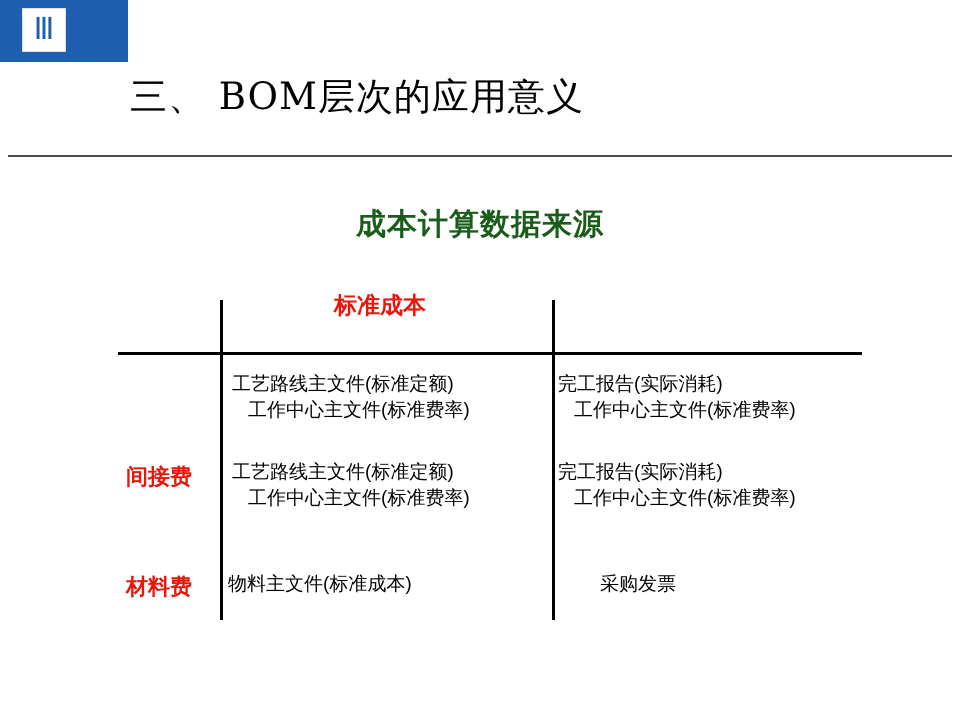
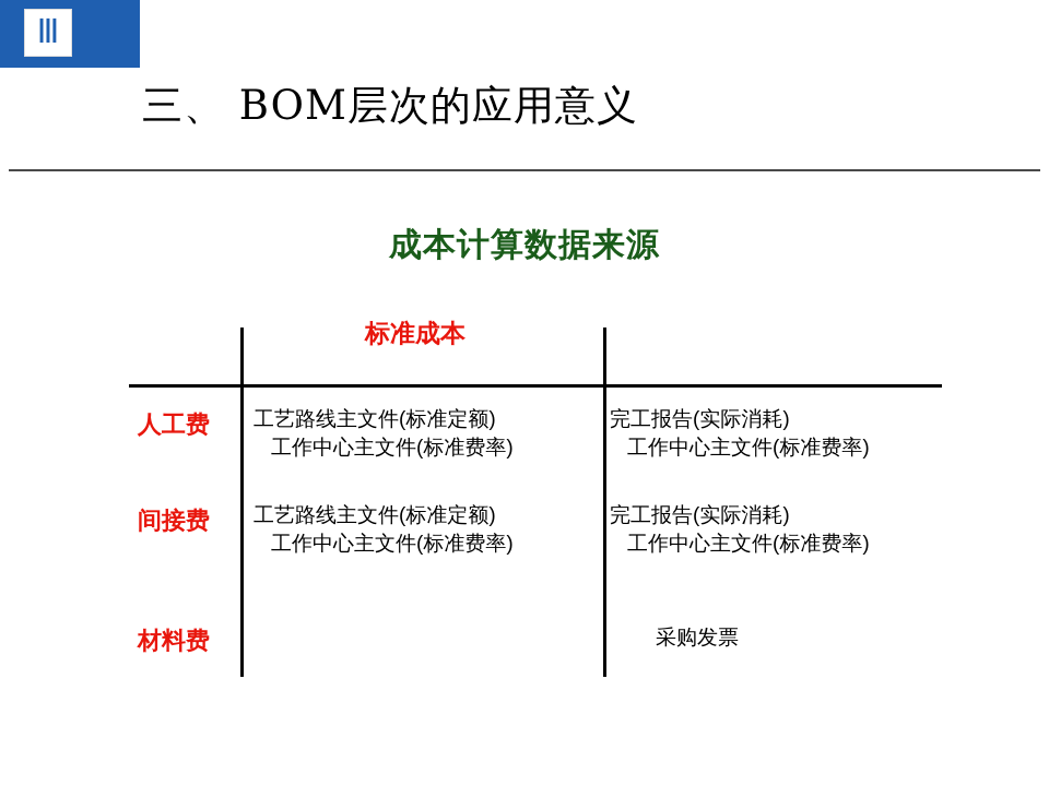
  Ⅲ
  三、 BOM层次的应用意义
  成本计算数据来源
  标准成本
+ 人工费
  工艺路线主文件(标准定额)
  工作中心主文件(标准费率)
  完工报告(实际消耗)
  工作中心主文件(标准费率)
  间接费
  工艺路线主文件(标准定额)
  工作中心主文件(标准费率)
  完工报告(实际消耗)
  工作中心主文件(标准费率)
  材料费
- 物料主文件(标准成本)
  采购发票
